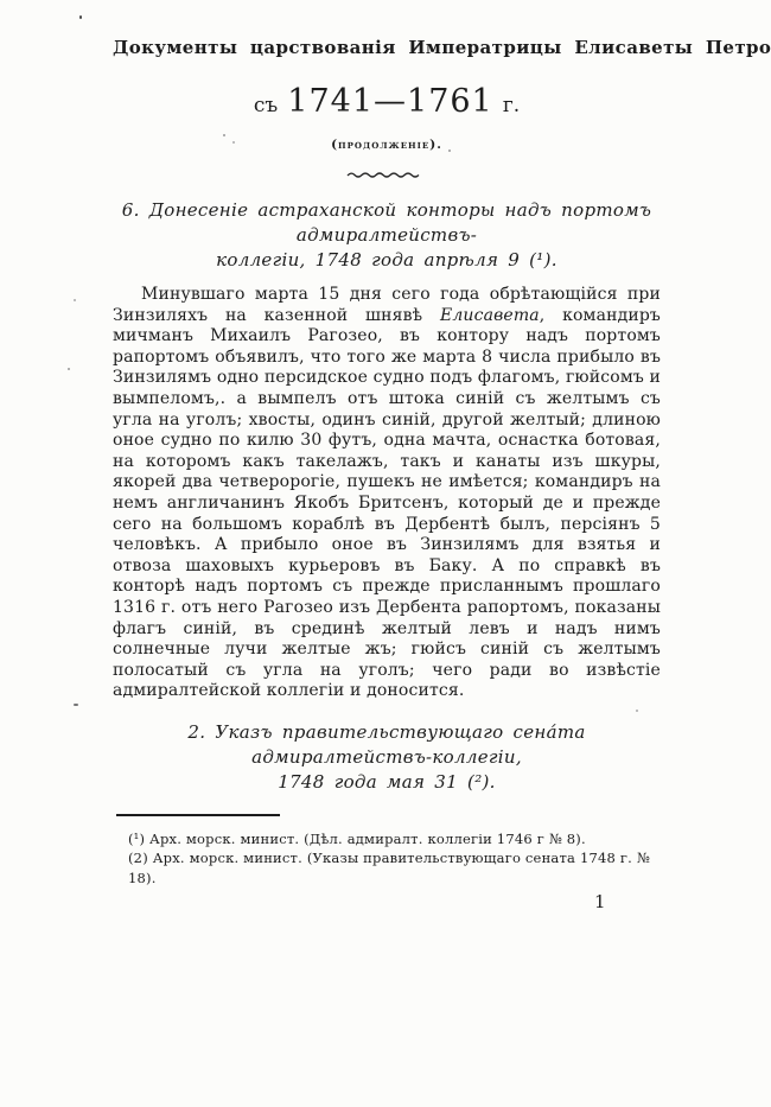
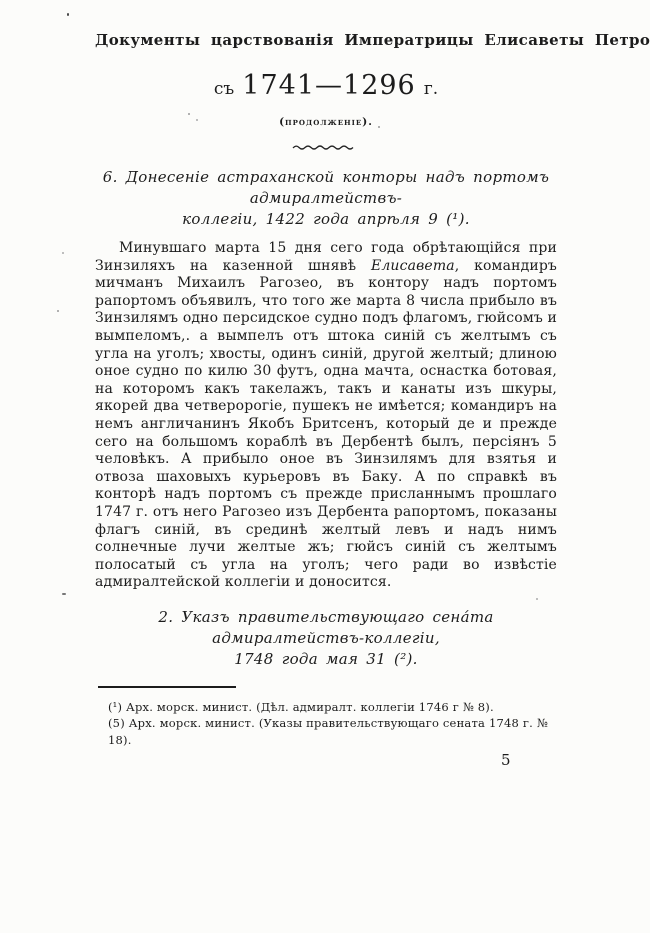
  Документы царствованія Императрицы Елисаветы Петро
- съ 1741—1761 г.
+ съ 1741—1296 г.
  (продолженіе).
  6. Донесеніе астраханской конторы надъ портомъ адмиралтействъ-
- коллегіи, 1748 года апрѣля 9 (¹).
+ коллегіи, 1422 года апрѣля 9 (¹).
- Минувшаго марта 15 дня сего года обрѣтающійся при Зинзиляхъ на казенной шнявѣ Елисавета, командиръ мичманъ Михаилъ Рагозео, въ контору надъ портомъ рапортомъ объявилъ, что того же марта 8 числа прибыло въ Зинзилямъ одно персидское судно подъ флагомъ, гюйсомъ и вымпеломъ,. а вымпелъ отъ штока синій съ желтымъ съ угла на уголъ; хвосты, одинъ синій, другой желтый; длиною оное судно по килю 30 футъ, одна мачта, оснастка ботовая, на которомъ какъ такелажъ, такъ и канаты изъ шкуры, якорей два четверорогіе, пушекъ не имѣется; командиръ на немъ англичанинъ Якобъ Бритсенъ, который де и прежде сего на большомъ кораблѣ въ Дербентѣ былъ, персіянъ 5 человѣкъ. А прибыло оное въ Зинзилямъ для взятья и отвоза шаховыхъ курьеровъ въ Баку. А по справкѣ въ конторѣ надъ портомъ съ прежде присланнымъ прошлаго 1316 г. отъ него Рагозео изъ Дербента рапортомъ, показаны флагъ синій, въ срединѣ желтый левъ и надъ нимъ солнечные лучи желтые жъ; гюйсъ синій съ желтымъ полосатый съ угла на уголъ; чего ради во извѣстіе адмиралтейской коллегіи и доносится.
+ Минувшаго марта 15 дня сего года обрѣтающійся при Зинзиляхъ на казенной шнявѣ Елисавета, командиръ мичманъ Михаилъ Рагозео, въ контору надъ портомъ рапортомъ объявилъ, что того же марта 8 числа прибыло въ Зинзилямъ одно персидское судно подъ флагомъ, гюйсомъ и вымпеломъ,. а вымпелъ отъ штока синій съ желтымъ съ угла на уголъ; хвосты, одинъ синій, другой желтый; длиною оное судно по килю 30 футъ, одна мачта, оснастка ботовая, на которомъ какъ такелажъ, такъ и канаты изъ шкуры, якорей два четверорогіе, пушекъ не имѣется; командиръ на немъ англичанинъ Якобъ Бритсенъ, который де и прежде сего на большомъ кораблѣ въ Дербентѣ былъ, персіянъ 5 человѣкъ. А прибыло оное въ Зинзилямъ для взятья и отвоза шаховыхъ курьеровъ въ Баку. А по справкѣ въ конторѣ надъ портомъ съ прежде присланнымъ прошлаго 1747 г. отъ него Рагозео изъ Дербента рапортомъ, показаны флагъ синій, въ срединѣ желтый левъ и надъ нимъ солнечные лучи желтые жъ; гюйсъ синій съ желтымъ полосатый съ угла на уголъ; чего ради во извѣстіе адмиралтейской коллегіи и доносится.
  2. Указъ правительствующаго сена́та адмиралтействъ-коллегіи,
  1748 года мая 31 (²).
  (¹) Арх. морск. минист. (Дѣл. адмиралт. коллегіи 1746 г № 8).
- (2) Арх. морск. минист. (Указы правительствующаго сената 1748 г. № 18).
+ (5) Арх. морск. минист. (Указы правительствующаго сената 1748 г. № 18).
- 1
+ 5
